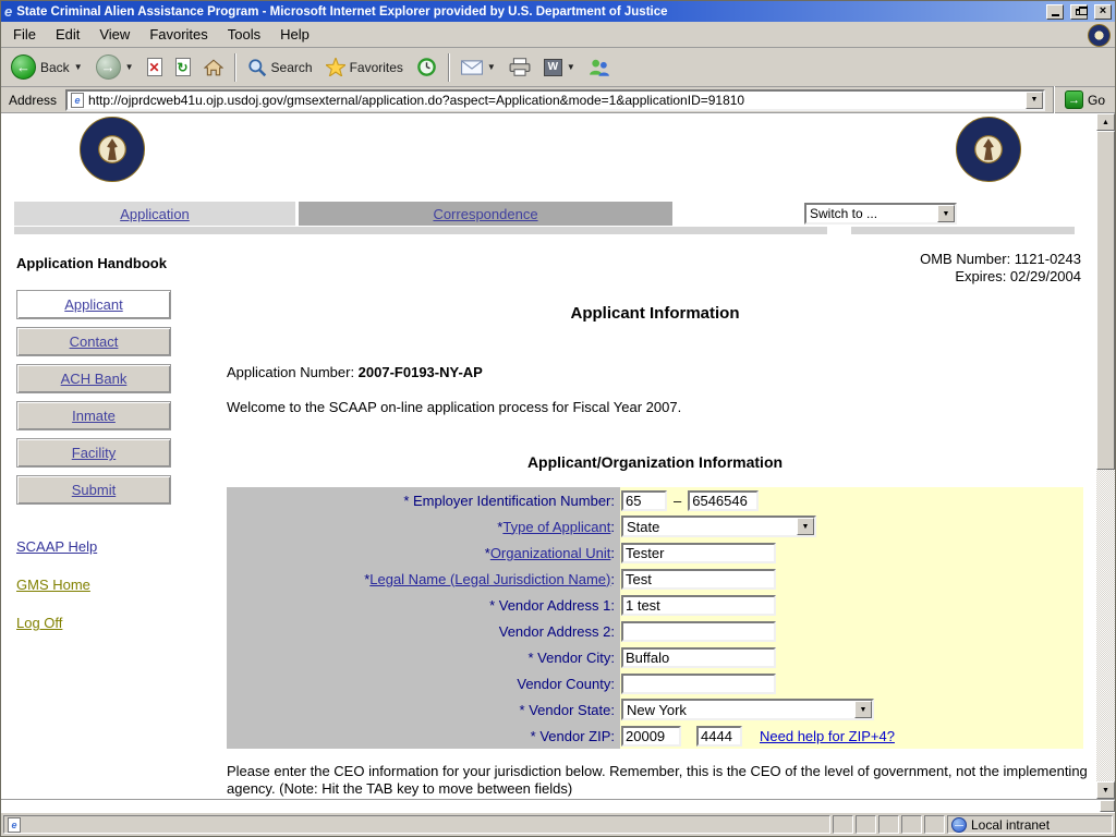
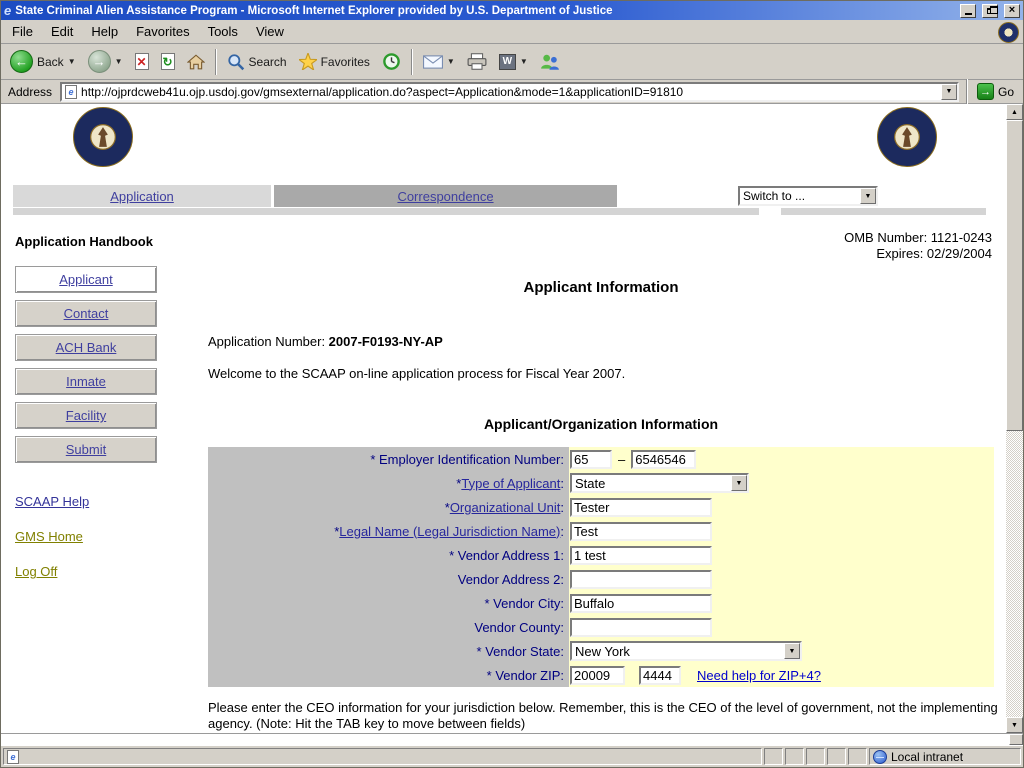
  e
  State Criminal Alien Assistance Program - Microsoft Internet Explorer provided by U.S. Department of Justice
  ×
  File
  Edit
- View
+ Help
  Favorites
  Tools
- Help
+ View
  ←
  Back
  ▼
  →
  ▼
  ✕
  ↻
  Search
  Favorites
  ▼
  W
  ▼
  Address
  e
  http://ojprdcweb41u.ojp.usdoj.gov/gmsexternal/application.do?aspect=Application&mode=1&applicationID=91810
  →
  Go
  Application
  Correspondence
  Switch to ...
  Application Handbook
  Applicant
  Contact
  ACH Bank
  Inmate
  Facility
  Submit
  SCAAP Help
  GMS Home
  Log Off
  OMB Number: 1121-0243
  Expires: 02/29/2004
  Applicant Information
  Application Number: 2007-F0193-NY-AP
  Welcome to the SCAAP on-line application process for Fiscal Year 2007.
  Applicant/Organization Information
  *
  Employer Identification Number
  :
  65
  –
  6546546
  *
  Type of Applicant
  :
  State
  *
  Organizational Unit
  :
  Tester
  *
  Legal Name (Legal Jurisdiction Name)
  :
  Test
  *
  Vendor Address 1
  :
  1 test
  Vendor Address 2
  :
  *
  Vendor City
  :
  Buffalo
  Vendor County
  :
  *
  Vendor State
  :
  New York
  *
  Vendor ZIP
  :
  20009
  4444
  Need help for ZIP+4?
  Please enter the CEO information for your jurisdiction below. Remember, this is the CEO of the level of government, not the implementing agency. (Note: Hit the TAB key to move between fields)
  e
  Local intranet
